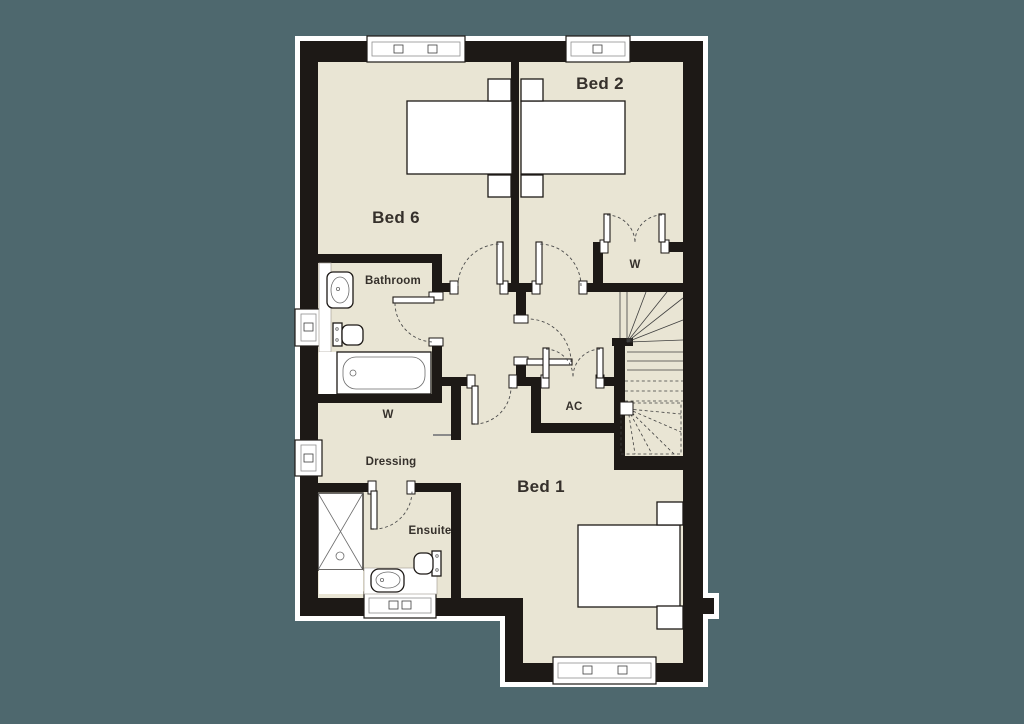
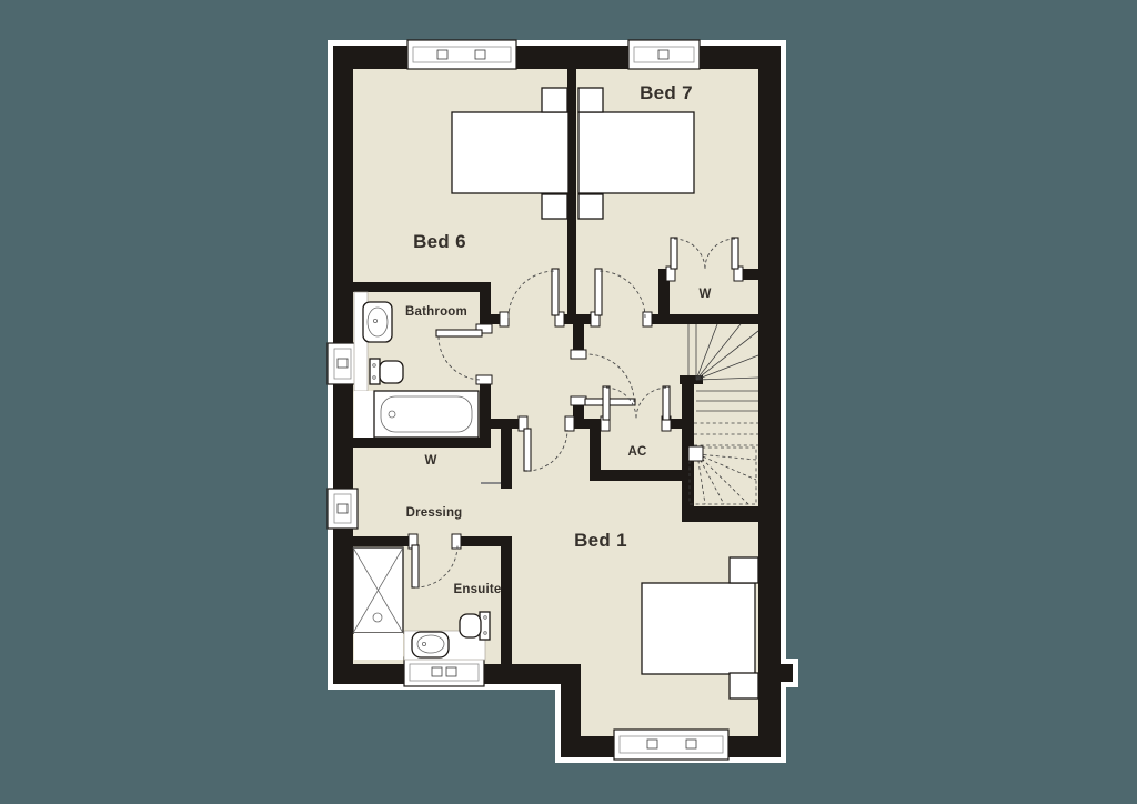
- Bed 2
+ Bed 7
  Bed 6
  Bed 1
  Bathroom
  W
  Dressing
  Ensuite
  AC
  W
